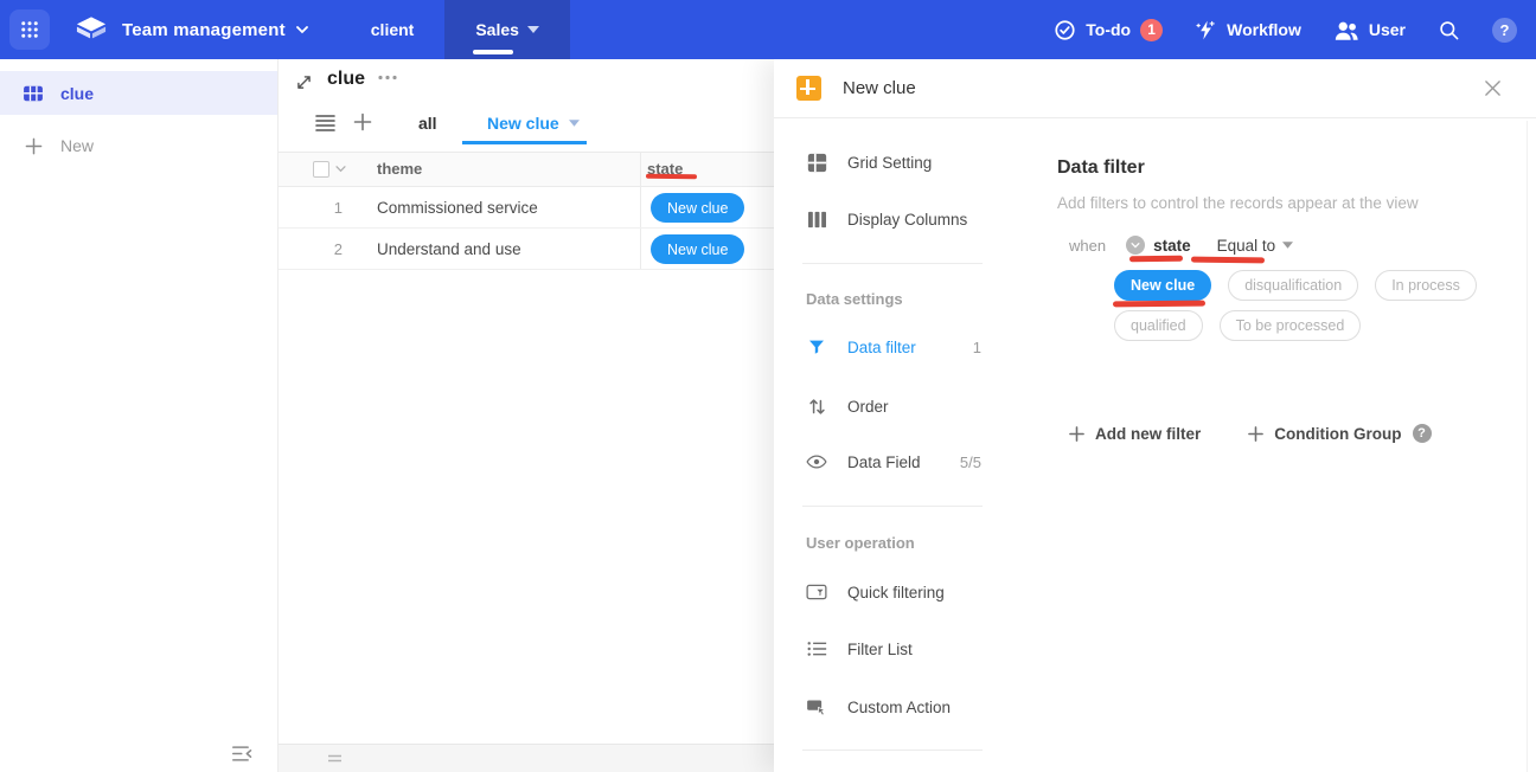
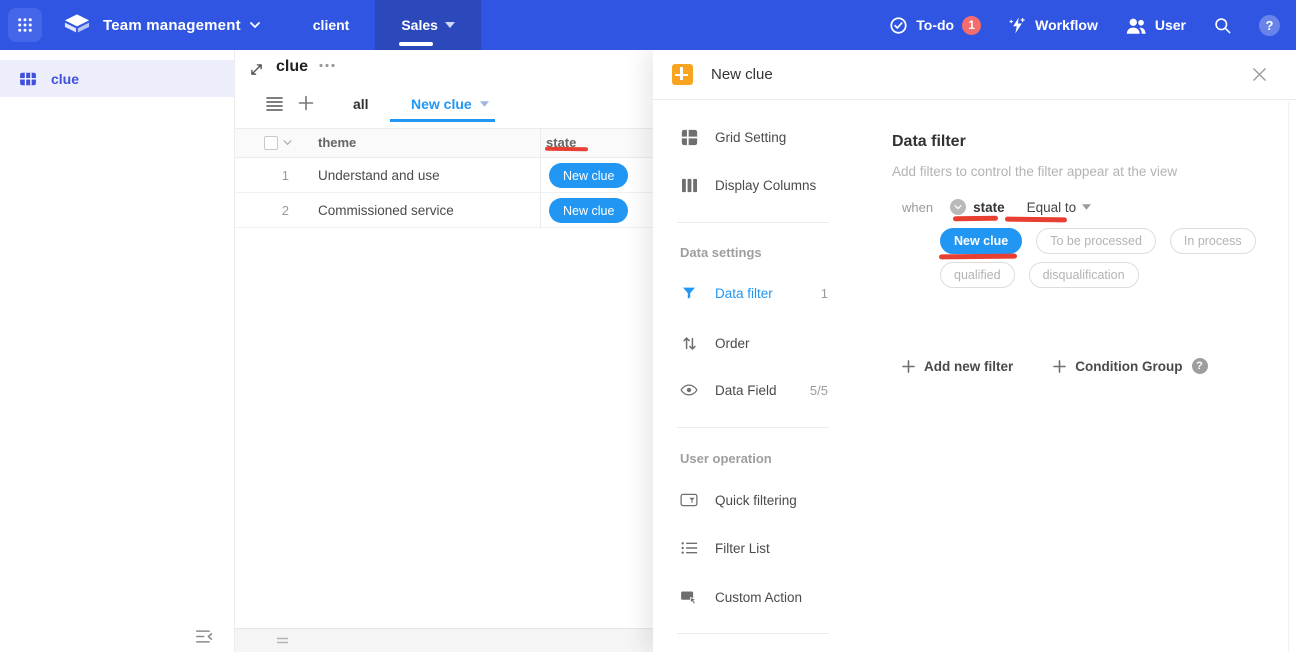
  Team management
  client
  Sales
  To-do
  1
  Workflow
  User
  ?
  clue
- New
  clue
  all
  New clue
  theme
  state
  1
- Commissioned service
+ Understand and use
  New clue
  2
- Understand and use
+ Commissioned service
  New clue
  New clue
  Grid Setting
  Display Columns
  Data settings
  Data filter
  1
  Order
  Data Field
  5/5
  User operation
  Quick filtering
  Filter List
  Custom Action
  Data filter
- Add filters to control the records appear at the view
+ Add filters to control the filter appear at the view
  when
  state
  Equal to
  New clue
- disqualification
+ To be processed
  In process
  qualified
- To be processed
+ disqualification
  Add new filter
  Condition Group
  ?
